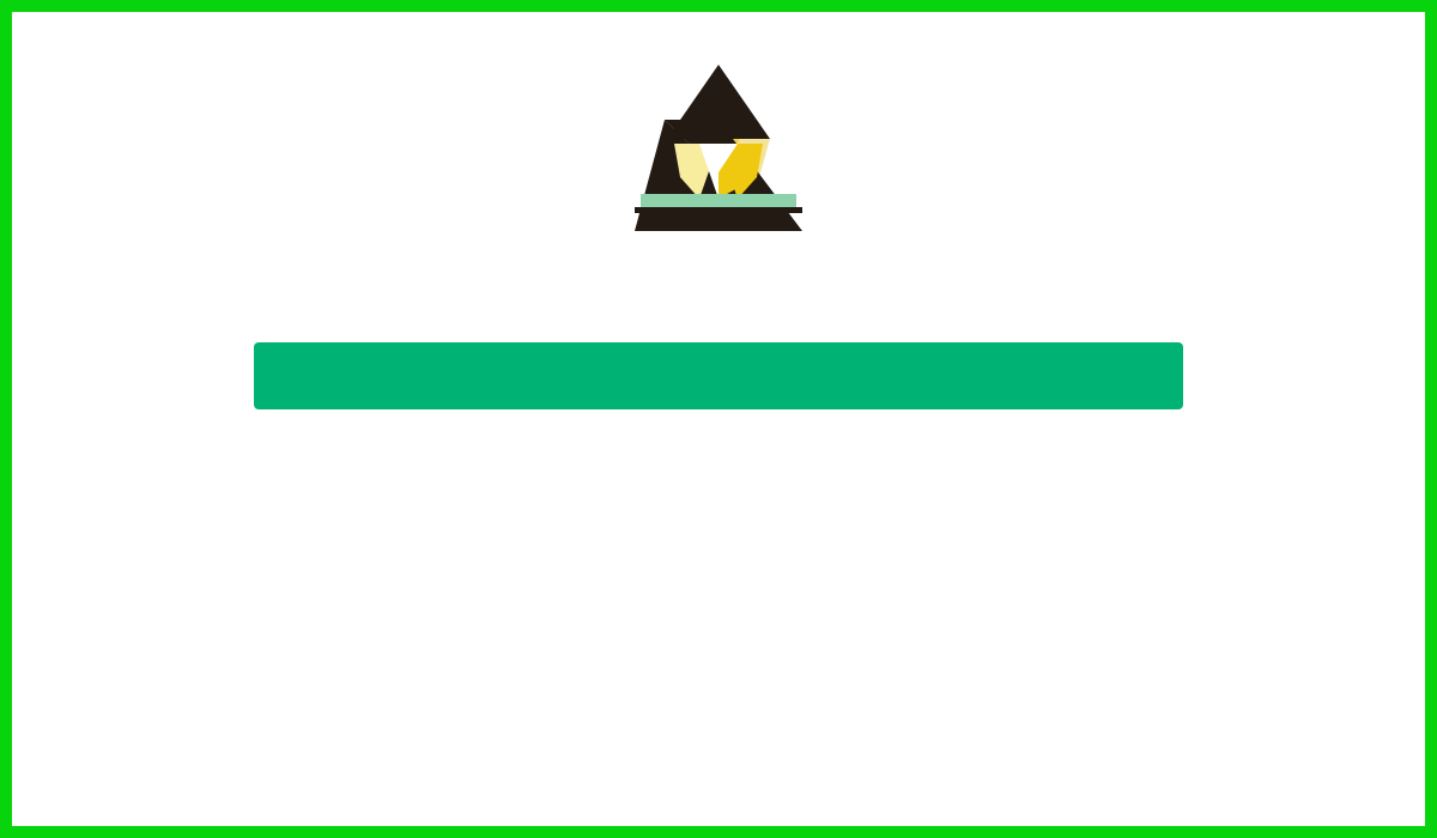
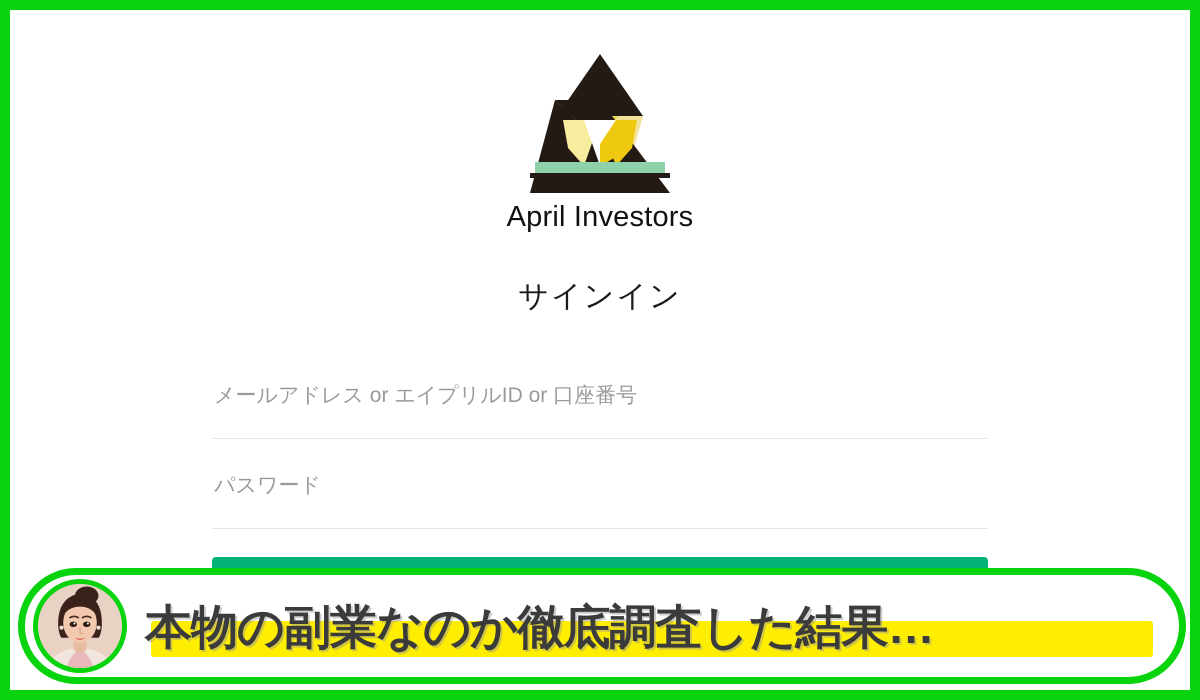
+ April Investors
+ サインイン
+ メールアドレス or エイプリルID or 口座番号
+ パスワード
+ 本物の副業なのか徹底調査した結果…
